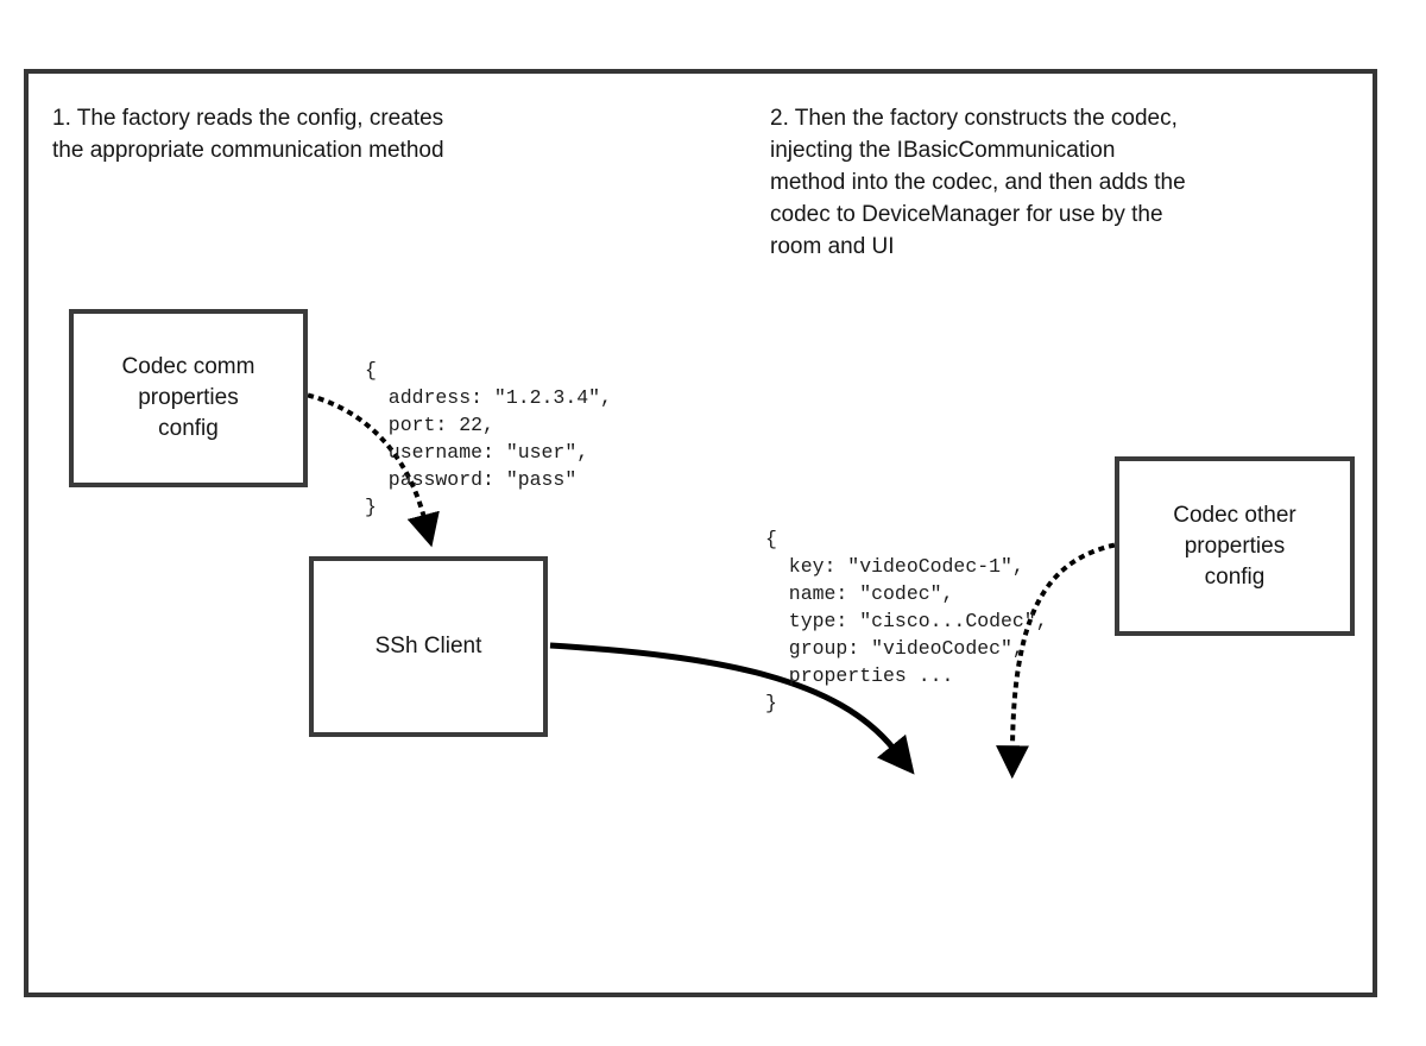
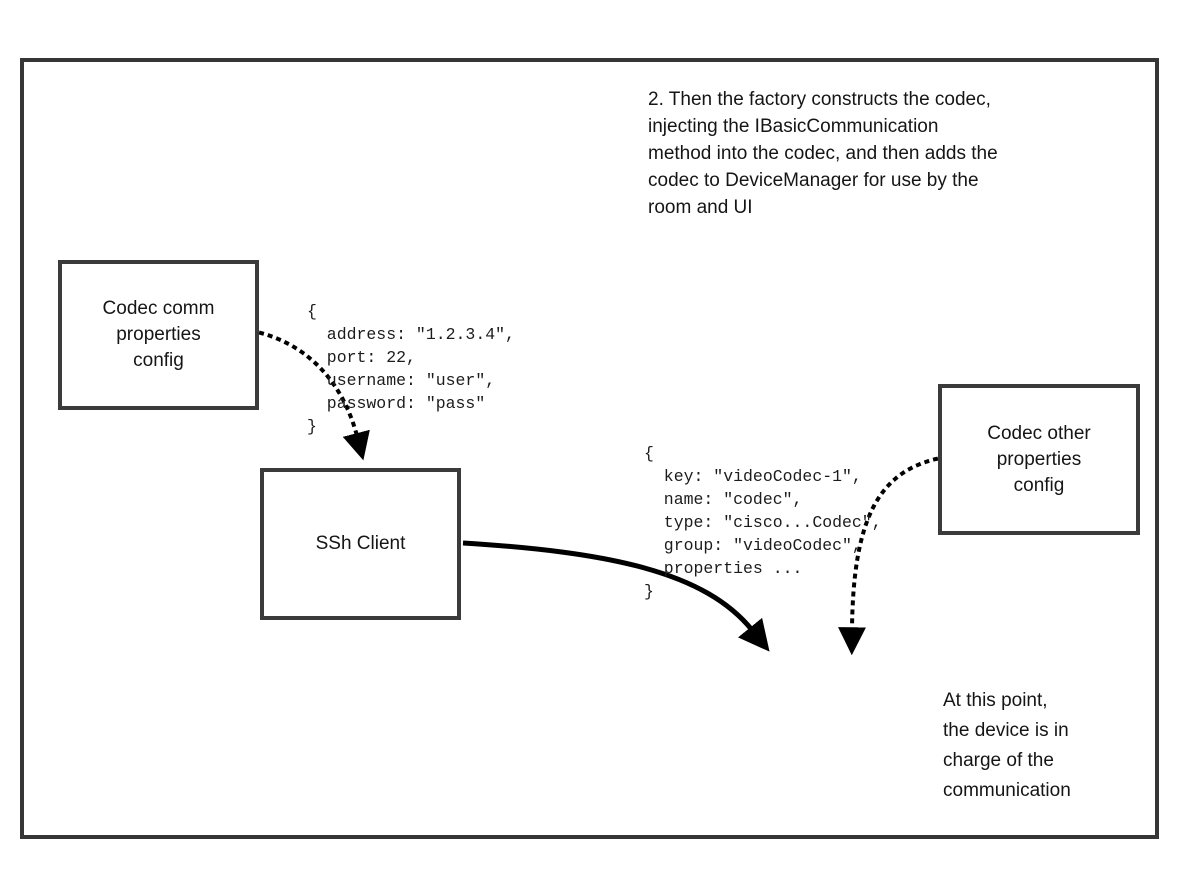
- 1. The factory reads the config, creates
- the appropriate communication method
  2. Then the factory constructs the codec,
  injecting the IBasicCommunication
  method into the codec, and then adds the
  codec to DeviceManager for use by the
  room and UI
  Codec comm
  properties
  config
  {
  address: "1.2.3.4",
  port: 22,
  username: "user",
  password: "pass"
  }
  SSh Client
  {
  key: "videoCodec-1",
  name: "codec",
  type: "cisco...Codec",
  group: "videoCodec",
  properties ...
  }
  Codec other
  properties
  config
+ At this point,
+ the device is in
+ charge of the
+ communication
